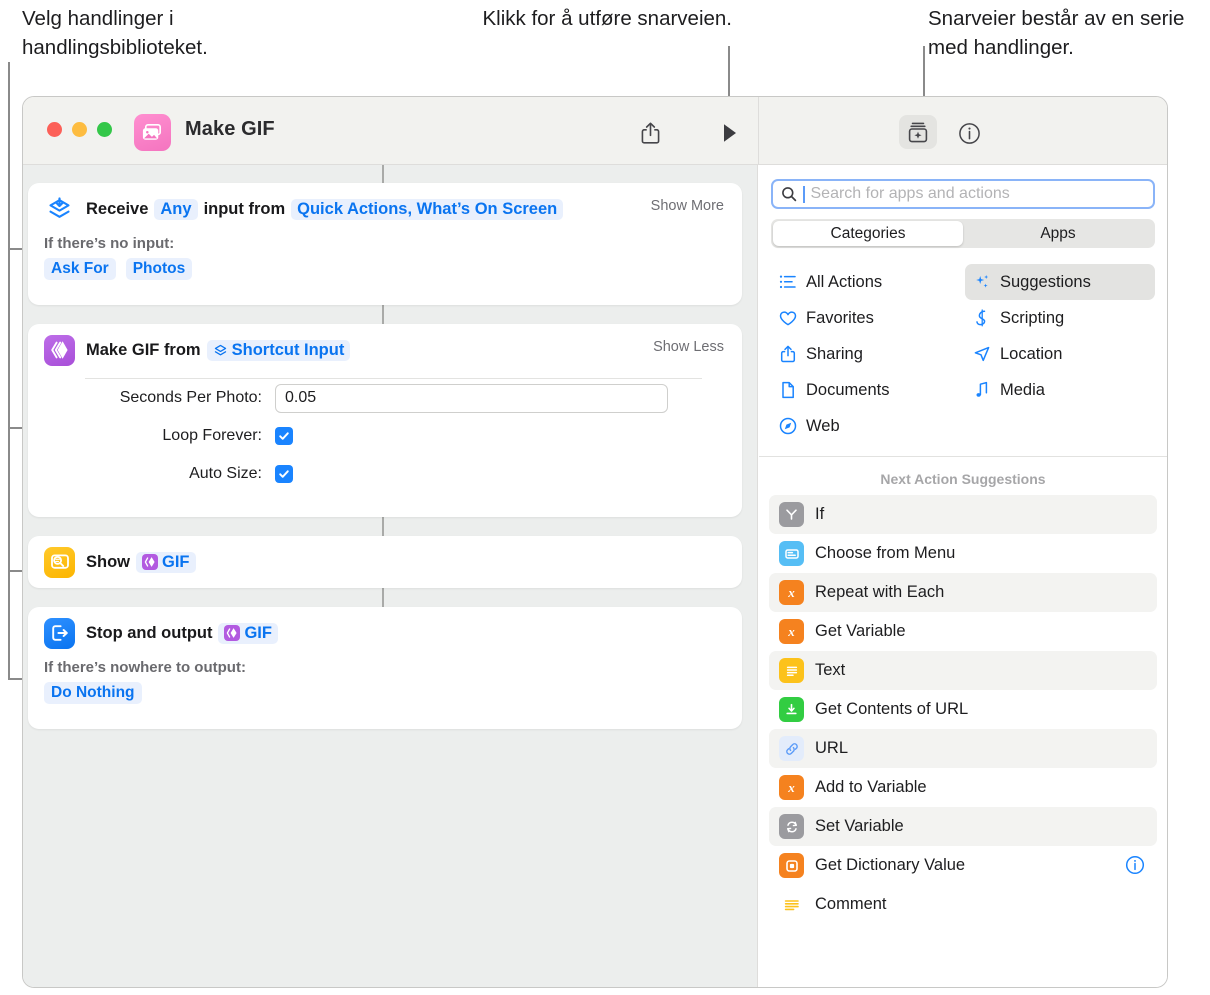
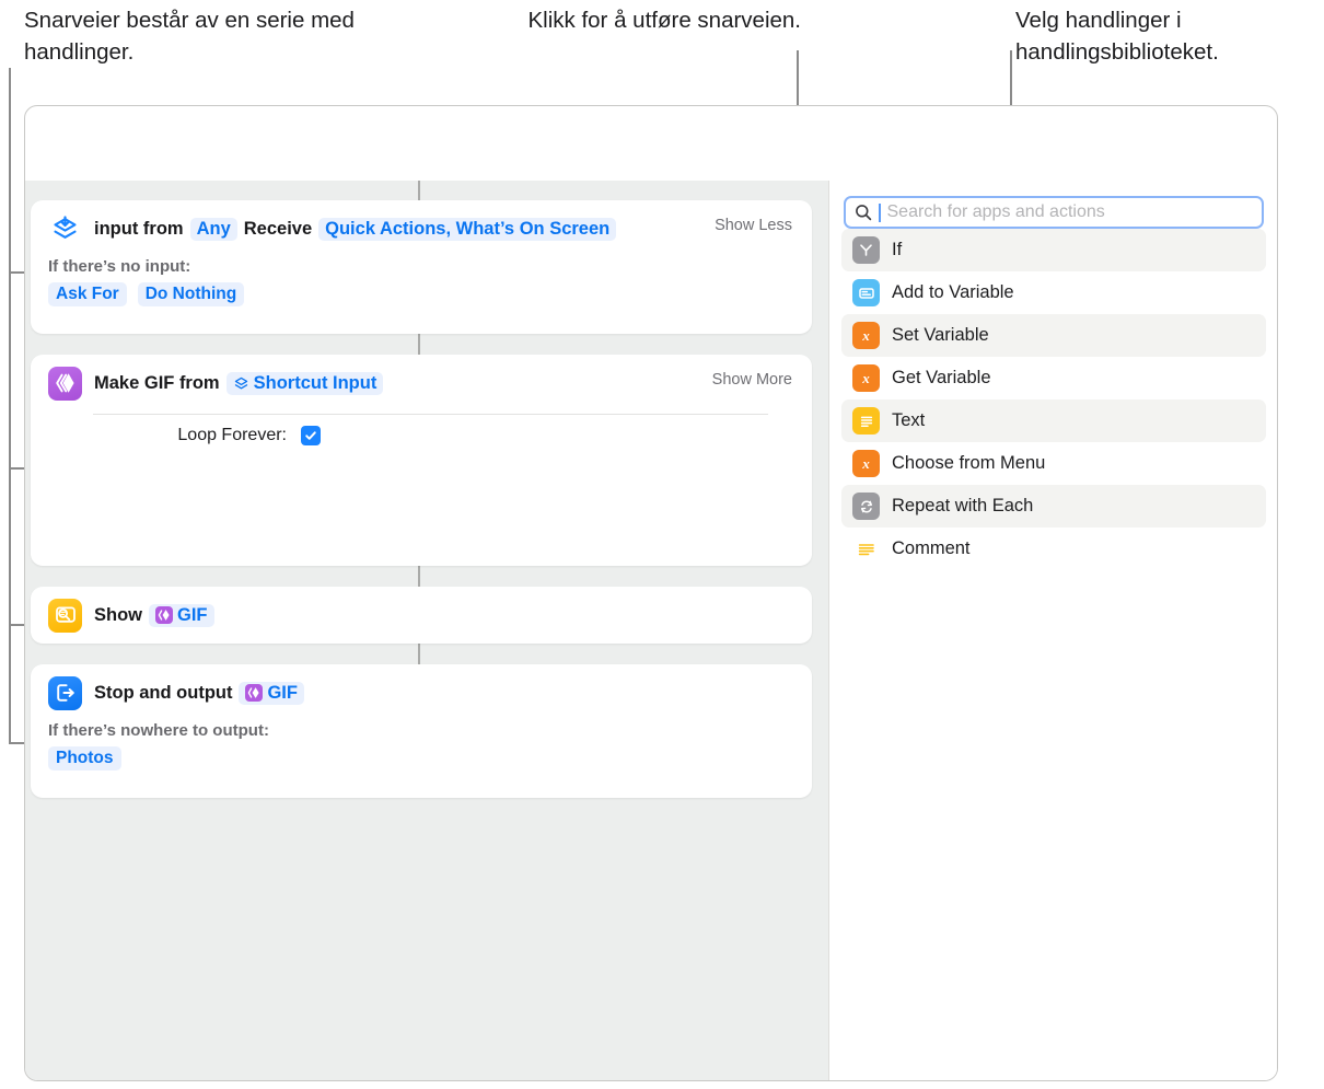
- Velg handlinger i handlingsbiblioteket.
+ Snarveier består av en serie med handlinger.
  Klikk for å utføre snarveien.
- Snarveier består av en serie med handlinger.
+ Velg handlinger i handlingsbiblioteket.
- Make GIF
- Receive
+ input from
  Any
- input from
+ Receive
  Quick Actions, What’s On Screen
- Show More
+ Show Less
  If there’s no input:
  Ask For
- Photos
+ Do Nothing
  Make GIF from
  Shortcut Input
- Show Less
+ Show More
- Seconds Per Photo:
- 0.05
  Loop Forever:
- Auto Size:
  Show
  GIF
  Stop and output
  GIF
  If there’s nowhere to output:
- Do Nothing
+ Photos
  Search for apps and actions
- Categories
- Apps
- All Actions
- Suggestions
- Favorites
- Scripting
- Sharing
- Location
- Documents
- Media
- Web
- Next Action Suggestions
  If
- Choose from Menu
+ Add to Variable
  x
- Repeat with Each
+ Set Variable
  x
  Get Variable
  Text
- Get Contents of URL
- URL
  x
- Add to Variable
+ Choose from Menu
- Set Variable
+ Repeat with Each
- Get Dictionary Value
  Comment
